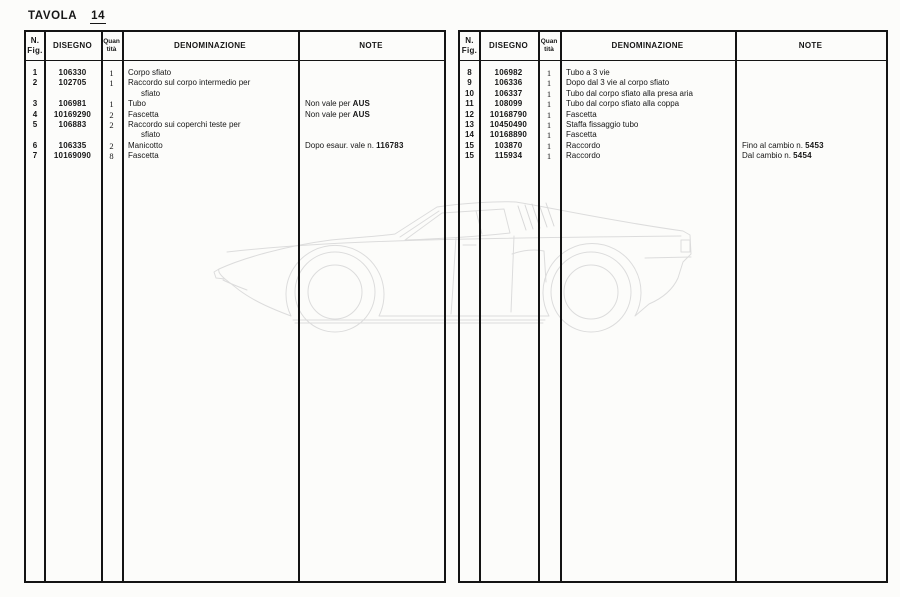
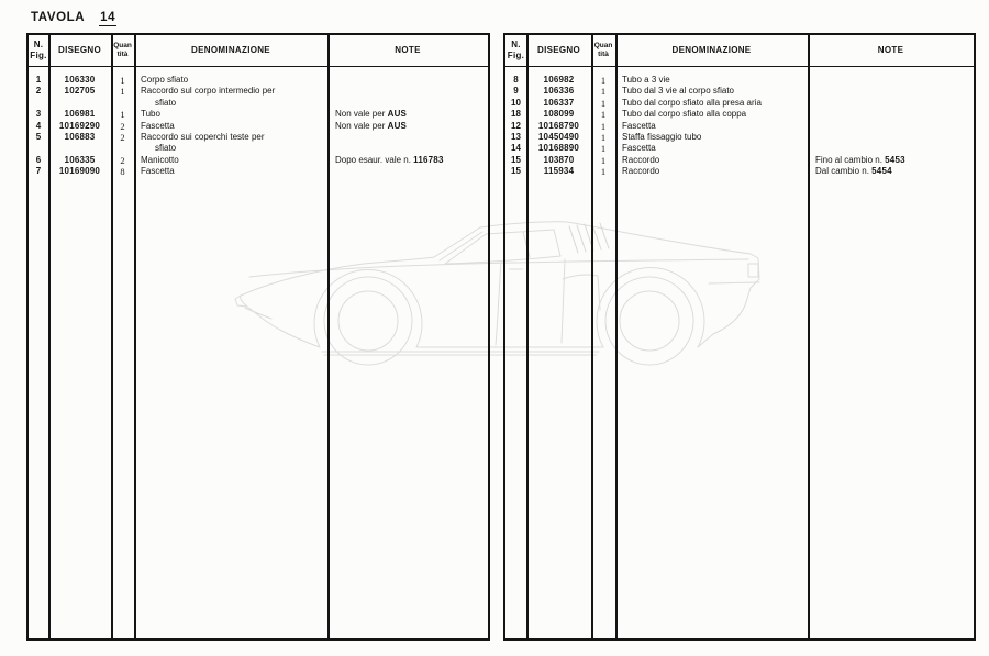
  TAVOLA 14
  N.
  Fig.
  DISEGNO
  DENOMINAZIONE
  NOTE
  1
  106330
  1
  Corpo sfiato
  2
  102705
  1
  Raccordo sul corpo intermedio per
  sfiato
  3
  106981
  1
  Tubo
  Non vale per AUS
  4
  10169290
  2
  Fascetta
  Non vale per AUS
  5
  106883
  2
  Raccordo sui coperchi teste per
  sfiato
  6
  106335
  2
  Manicotto
  Dopo esaur. vale n. 116783
  7
  10169090
  8
  Fascetta
  N.
  Fig.
  DISEGNO
  DENOMINAZIONE
  NOTE
  8
  106982
  1
  Tubo a 3 vie
  9
  106336
  1
- Dopo dal 3 vie al corpo sfiato
+ Tubo dal 3 vie al corpo sfiato
  10
  106337
  1
  Tubo dal corpo sfiato alla presa aria
- 11
+ 18
  108099
  1
  Tubo dal corpo sfiato alla coppa
  12
  10168790
  1
  Fascetta
  13
  10450490
  1
  Staffa fissaggio tubo
  14
  10168890
  1
  Fascetta
  15
  103870
  1
  Raccordo
  Fino al cambio n. 5453
  15
  115934
  1
  Raccordo
  Dal cambio n. 5454
